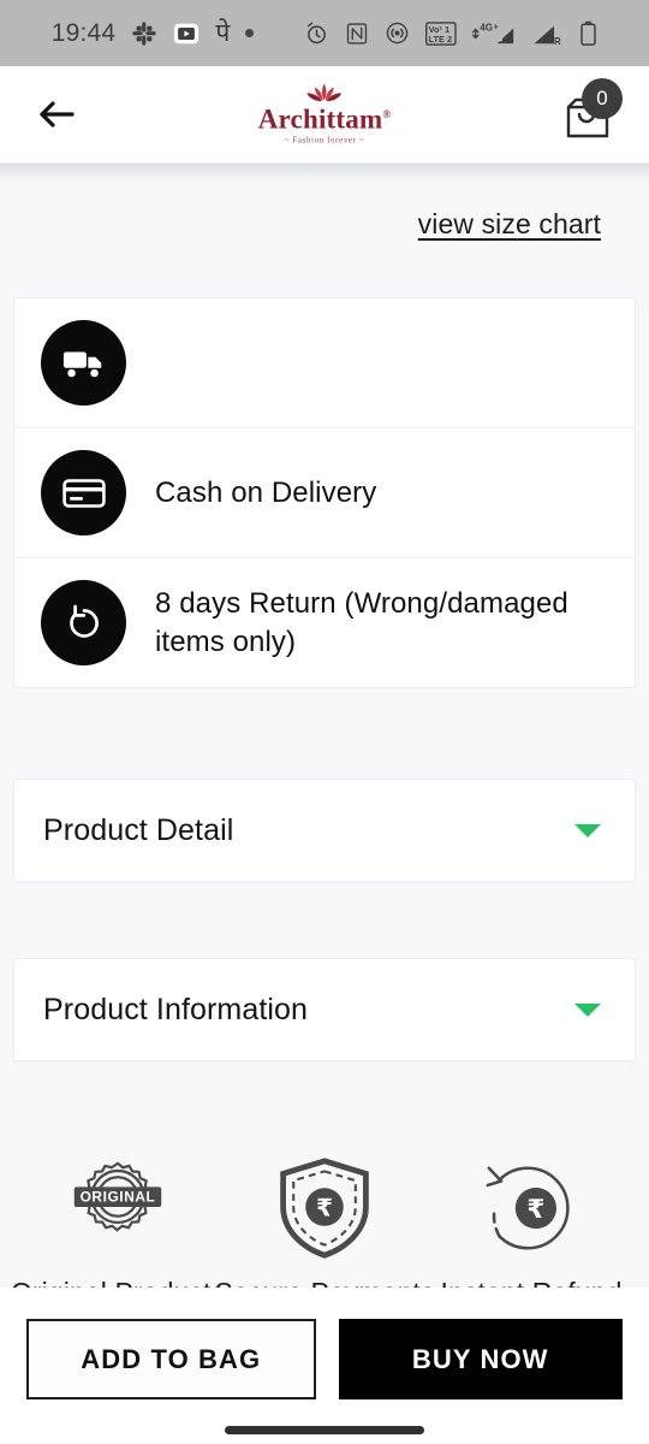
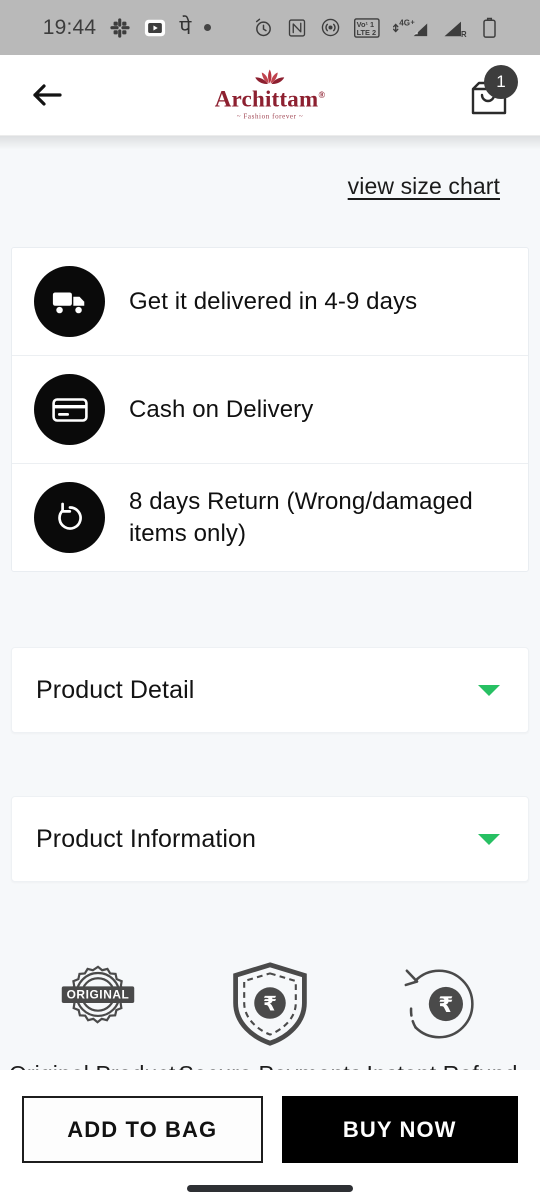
  19:44
  पे
  Vo¹ 1
  LTE 2
  4G
  +
  R
  Archittam®
  ~ Fashion forever ~
- 0
+ 1
  view size chart
+ Get it delivered in 4-9 days
  Cash on Delivery
  8 days Return (Wrong/damaged items only)
  Product Detail
  Product Information
  ORIGINAL
  ₹
  ₹
  ADD TO BAG
  BUY NOW
